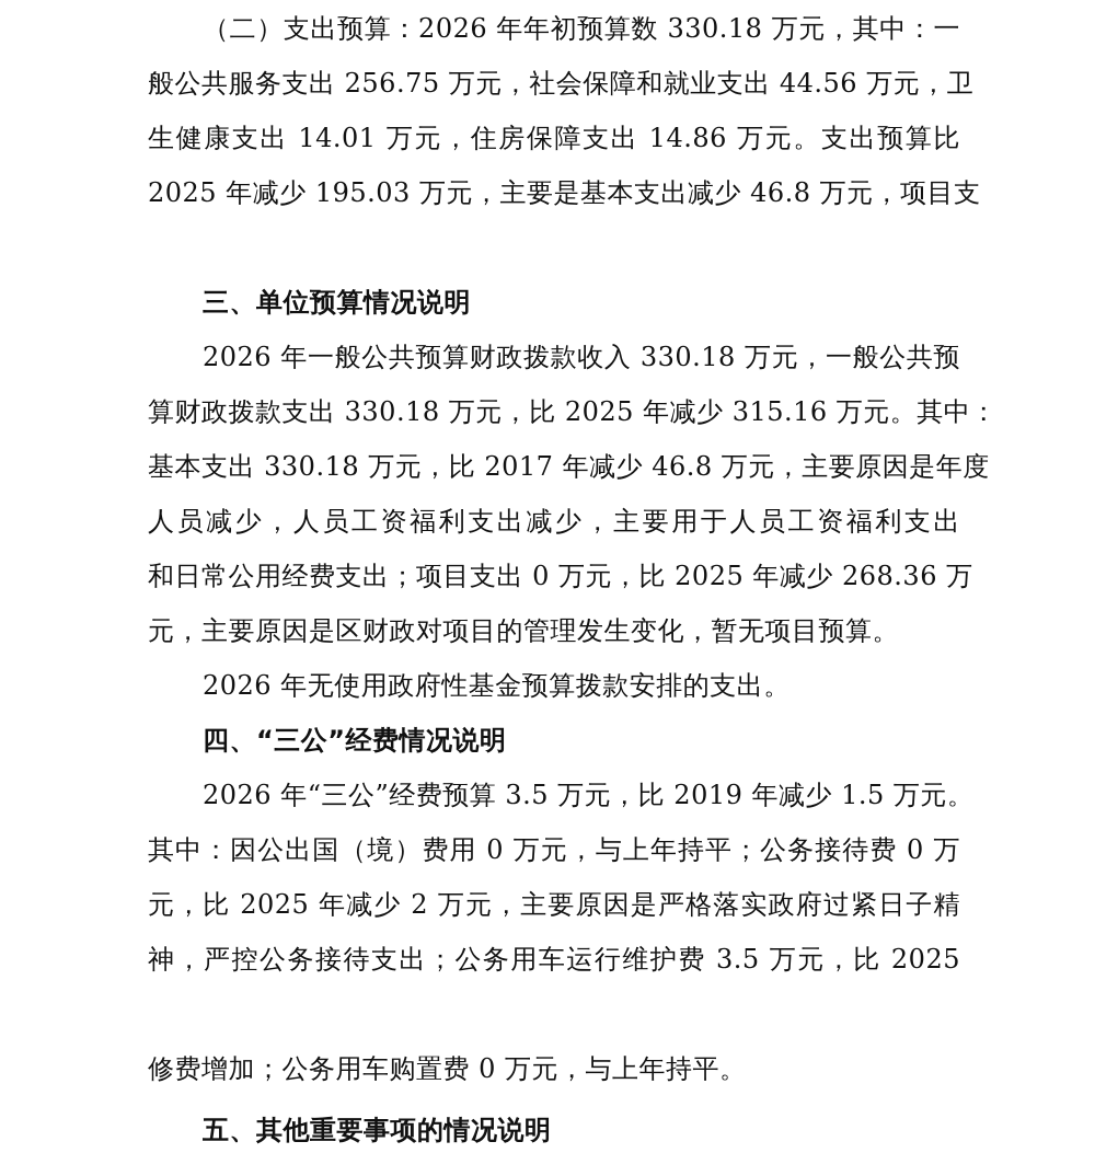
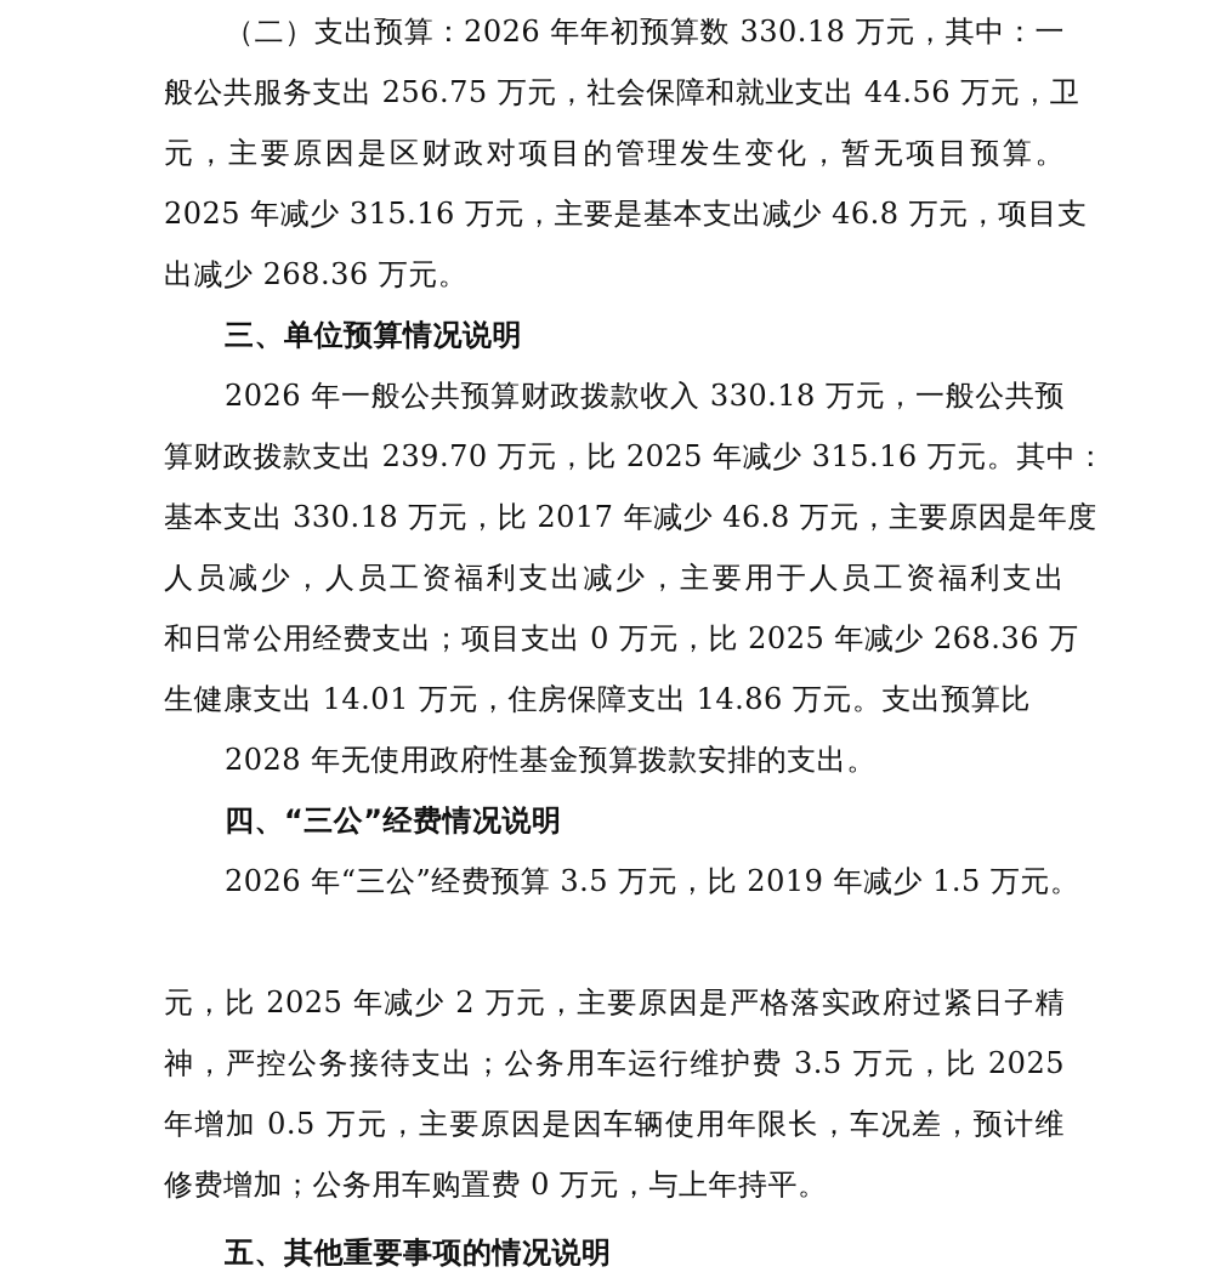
  （二）支出预算：2026 年年初预算数 330.18 万元，其中：一
  般公共服务支出 256.75 万元，社会保障和就业支出 44.56 万元，卫
- 生健康支出 14.01 万元，住房保障支出 14.86 万元。支出预算比
+ 元，主要原因是区财政对项目的管理发生变化，暂无项目预算。
- 2025 年减少 195.03 万元，主要是基本支出减少 46.8 万元，项目支
+ 2025 年减少 315.16 万元，主要是基本支出减少 46.8 万元，项目支
+ 出减少 268.36 万元。
  三、单位预算情况说明
  2026 年一般公共预算财政拨款收入 330.18 万元，一般公共预
- 算财政拨款支出 330.18 万元，比 2025 年减少 315.16 万元。其中：
+ 算财政拨款支出 239.70 万元，比 2025 年减少 315.16 万元。其中：
  基本支出 330.18 万元，比 2017 年减少 46.8 万元，主要原因是年度
  人员减少，人员工资福利支出减少，主要用于人员工资福利支出
  和日常公用经费支出；项目支出 0 万元，比 2025 年减少 268.36 万
- 元，主要原因是区财政对项目的管理发生变化，暂无项目预算。
+ 生健康支出 14.01 万元，住房保障支出 14.86 万元。支出预算比
- 2026 年无使用政府性基金预算拨款安排的支出。
+ 2028 年无使用政府性基金预算拨款安排的支出。
  四、“三公”经费情况说明
  2026 年“三公”经费预算 3.5 万元，比 2019 年减少 1.5 万元。
- 其中：因公出国（境）费用 0 万元，与上年持平；公务接待费 0 万
  元，比 2025 年减少 2 万元，主要原因是严格落实政府过紧日子精
  神，严控公务接待支出；公务用车运行维护费 3.5 万元，比 2025
+ 年增加 0.5 万元，主要原因是因车辆使用年限长，车况差，预计维
  修费增加；公务用车购置费 0 万元，与上年持平。
  五、其他重要事项的情况说明
